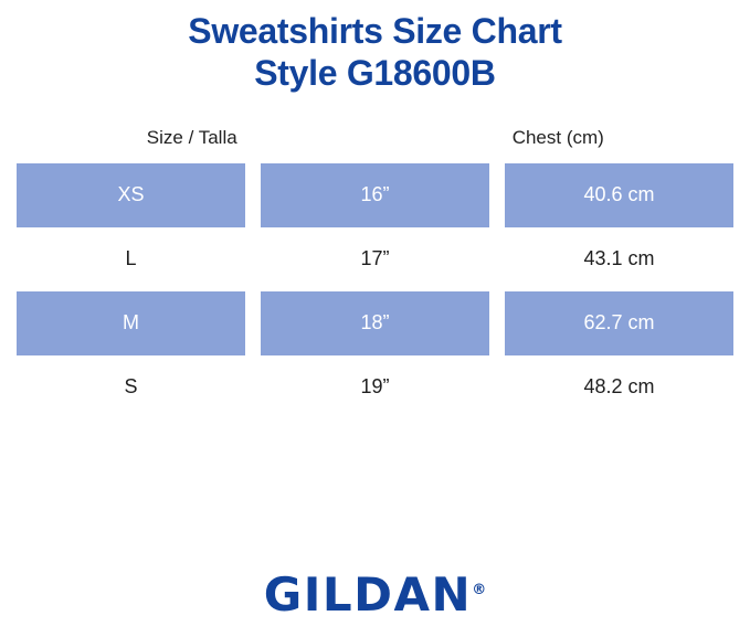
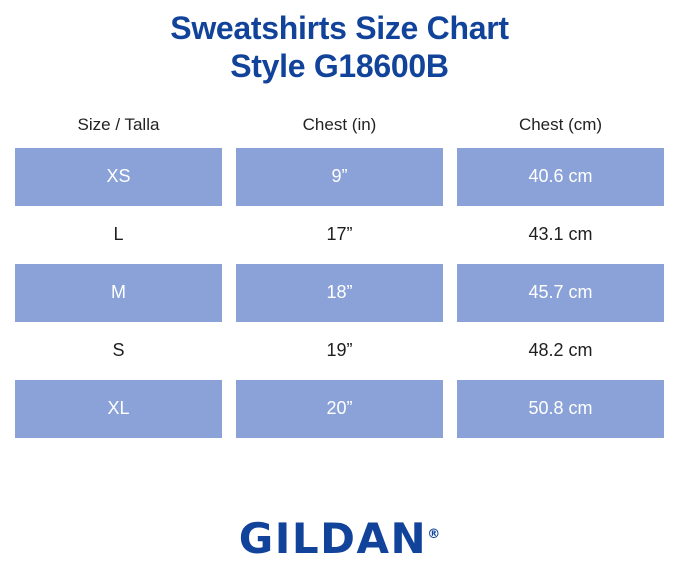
  Sweatshirts Size Chart
  Style G18600B
  Size / Talla
+ Chest (in)
  Chest (cm)
  XS
- 16”
+ 9”
  40.6 cm
  L
  17”
  43.1 cm
  M
  18”
- 62.7 cm
+ 45.7 cm
  S
  19”
  48.2 cm
+ XL
+ 20”
+ 50.8 cm
  GILDAN®
